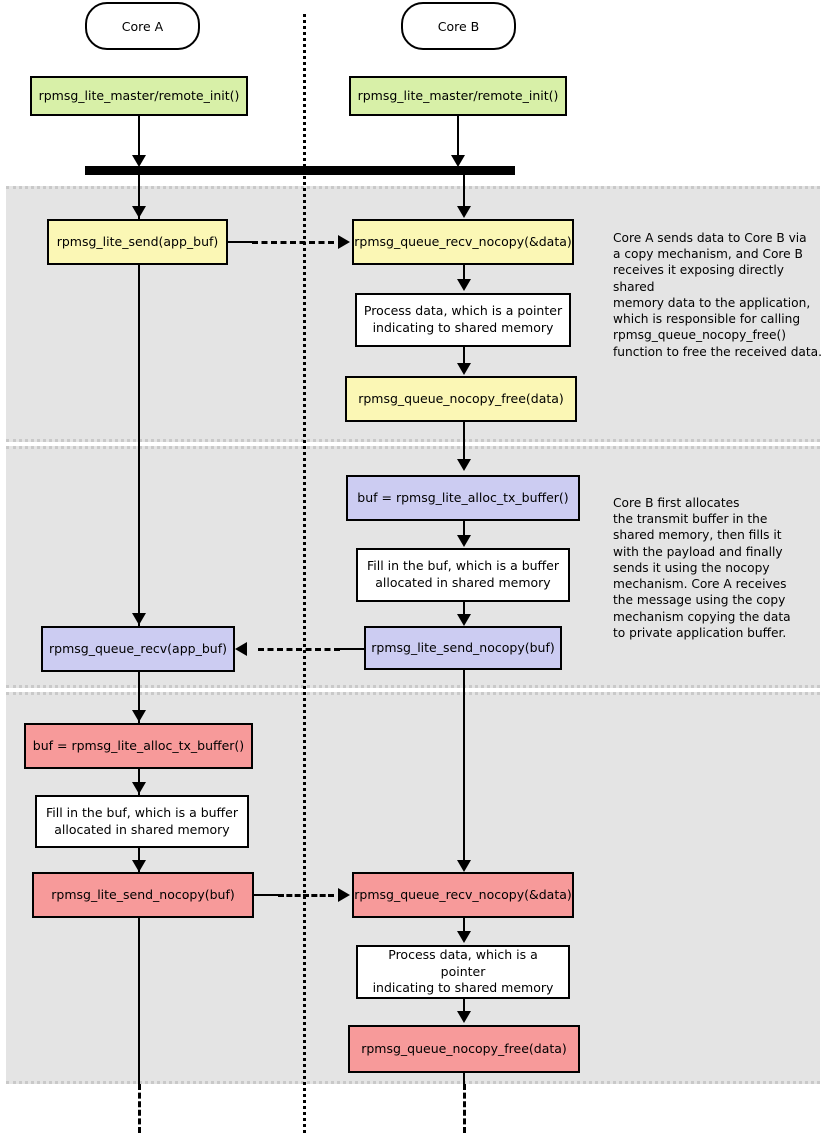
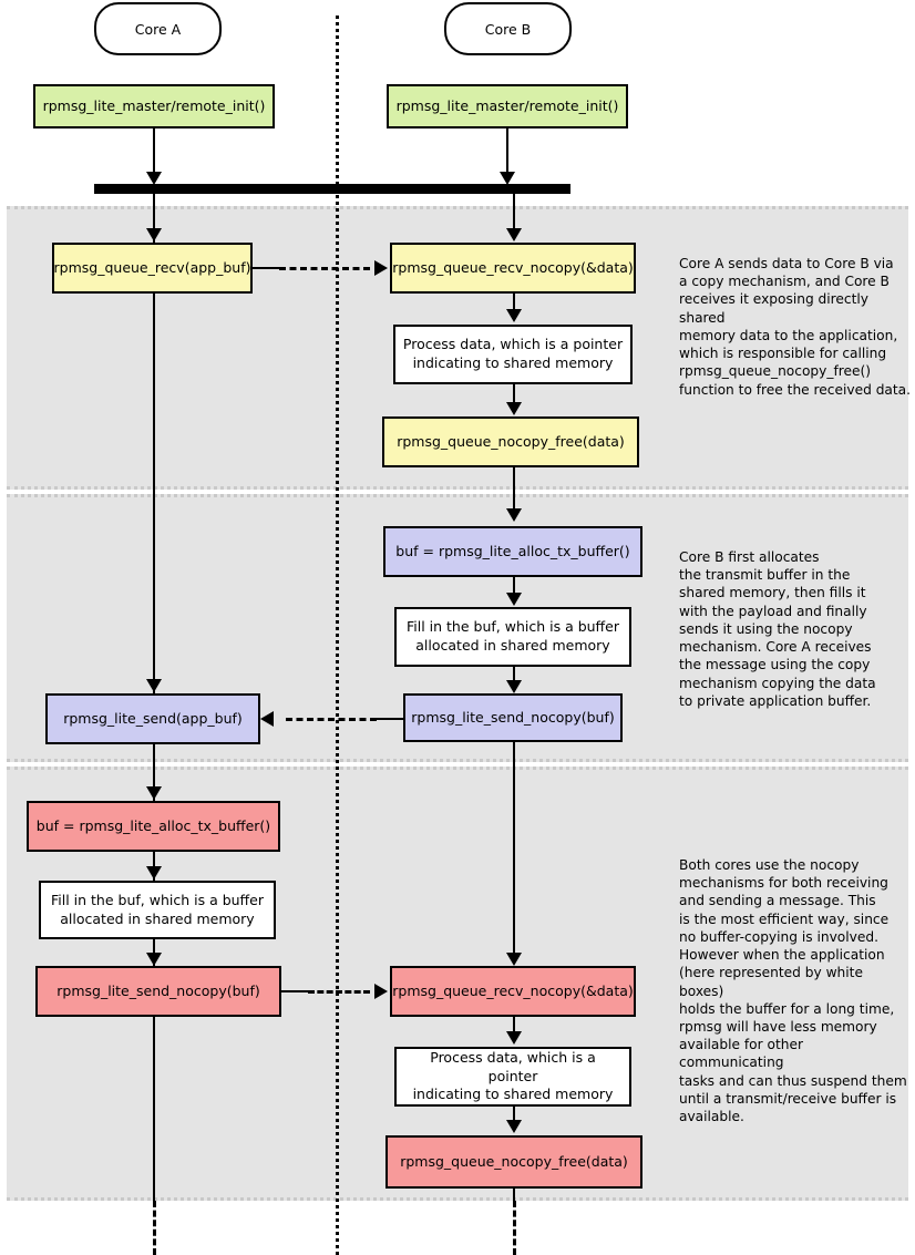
  Core A
  Core B
  rpmsg_lite_master/remote_init()
  rpmsg_lite_master/remote_init()
- rpmsg_lite_send(app_buf)
+ rpmsg_queue_recv(app_buf)
  rpmsg_queue_recv_nocopy(&data)
  Process data, which is a pointer
  indicating to shared memory
  rpmsg_queue_nocopy_free(data)
  Core A sends data to Core B via
  a copy mechanism, and Core B
  receives it exposing directly shared
  memory data to the application,
  which is responsible for calling
  rpmsg_queue_nocopy_free()
  function to free the received data.
  buf = rpmsg_lite_alloc_tx_buffer()
  Fill in the buf, which is a buffer
  allocated in shared memory
  rpmsg_lite_send_nocopy(buf)
- rpmsg_queue_recv(app_buf)
+ rpmsg_lite_send(app_buf)
  Core B first allocates
  the transmit buffer in the
  shared memory, then fills it
  with the payload and finally
  sends it using the nocopy
  mechanism. Core A receives
  the message using the copy
  mechanism copying the data
  to private application buffer.
  buf = rpmsg_lite_alloc_tx_buffer()
  Fill in the buf, which is a buffer
  allocated in shared memory
  rpmsg_lite_send_nocopy(buf)
  rpmsg_queue_recv_nocopy(&data)
  Process data, which is a pointer
  indicating to shared memory
  rpmsg_queue_nocopy_free(data)
+ Both cores use the nocopy
+ mechanisms for both receiving
+ and sending a message. This
+ is the most efficient way, since
+ no buffer-copying is involved.
+ However when the application
+ (here represented by white boxes)
+ holds the buffer for a long time,
+ rpmsg will have less memory
+ available for other communicating
+ tasks and can thus suspend them
+ until a transmit/receive buffer is
+ available.
